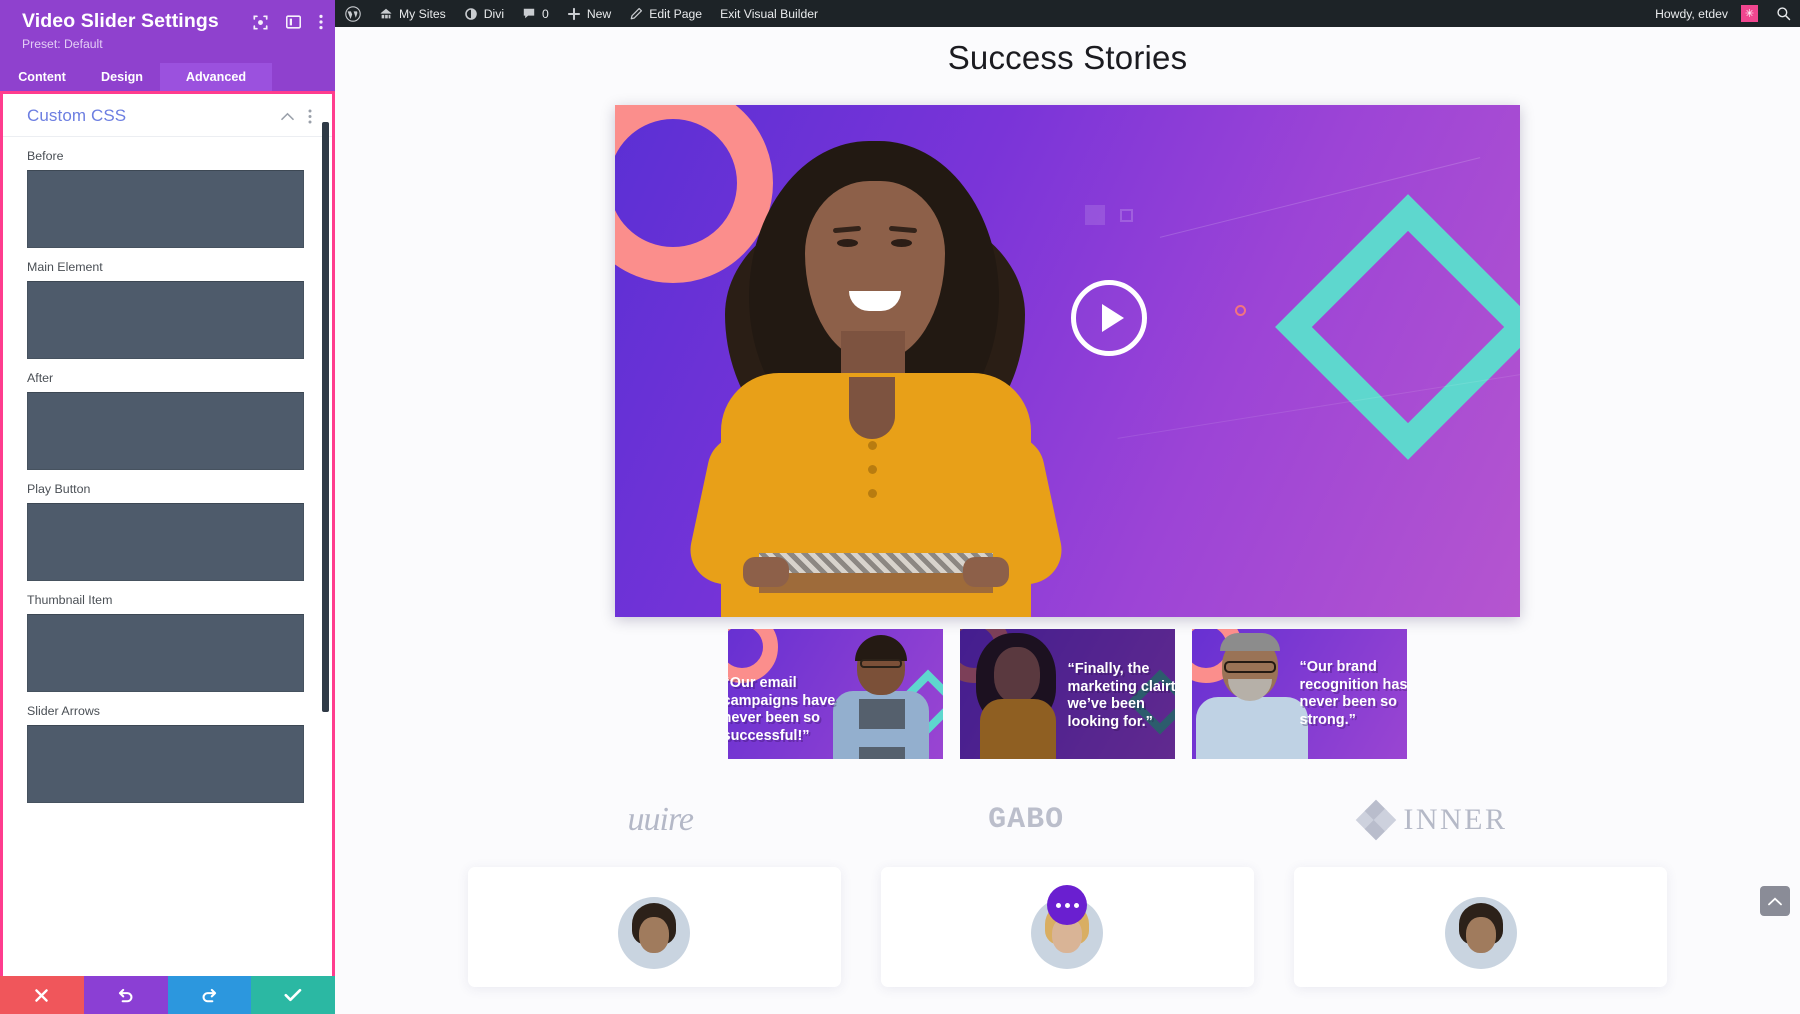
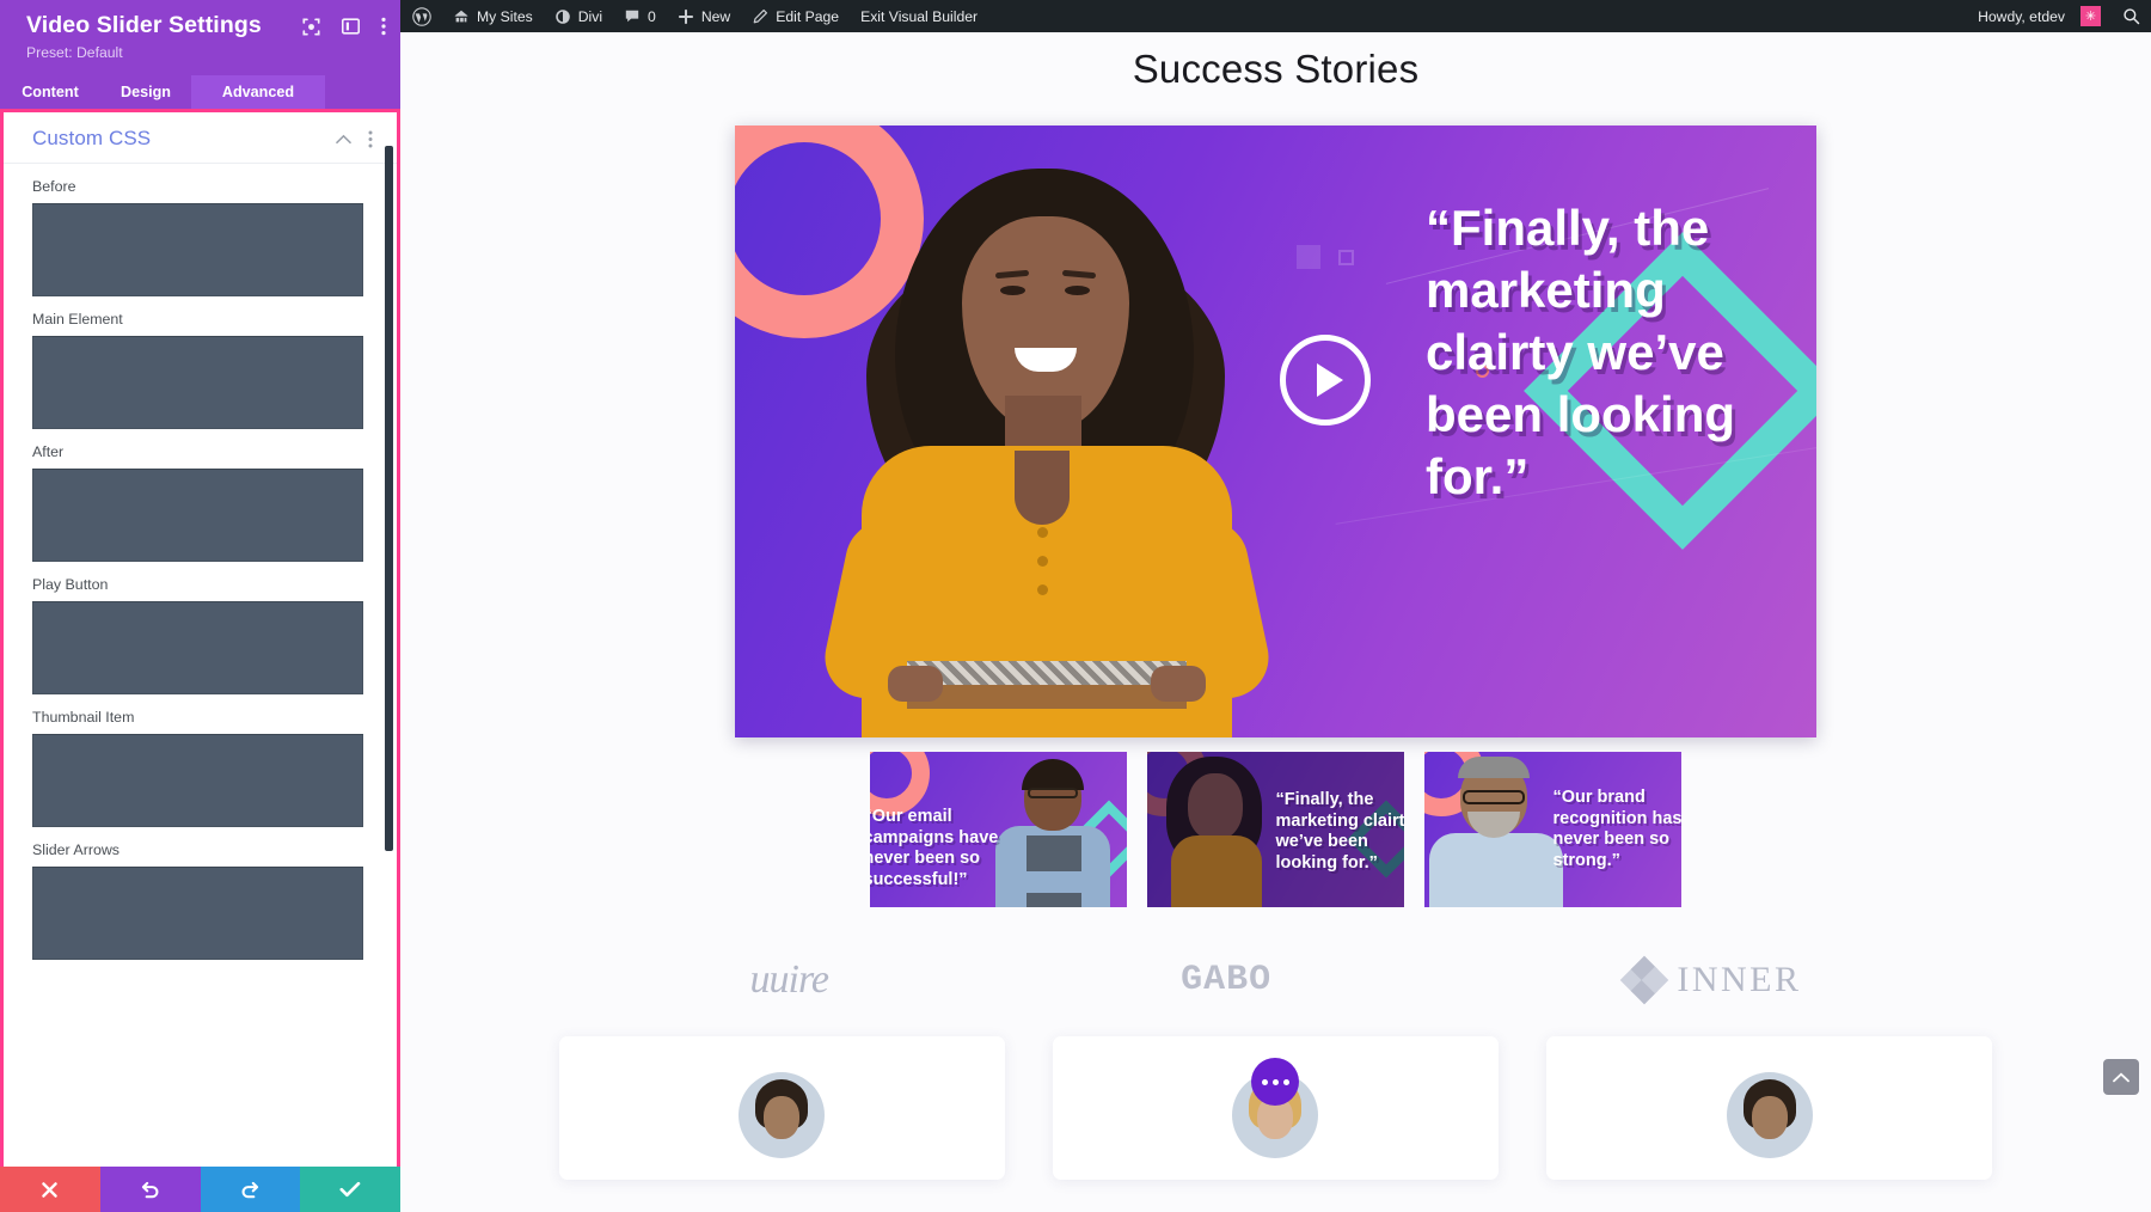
  Video Slider Settings
  Preset: Default
  Content
  Design
  Advanced
  Custom CSS
  Before
  Main Element
  After
  Play Button
  Thumbnail Item
  Slider Arrows
  My Sites
  Divi
  0
  New
  Edit Page
  Exit Visual Builder
  Howdy, etdev
  ✳
  Success Stories
+ “Finally, the marketing clairty we’ve been looking for.”
  Our email campaigns have never been so successful!”
  “Finally, the marketing clairt we’ve been looking for.”
  “Our brand recognition has never been so strong.”
  uuire
  GABO
  INNER
